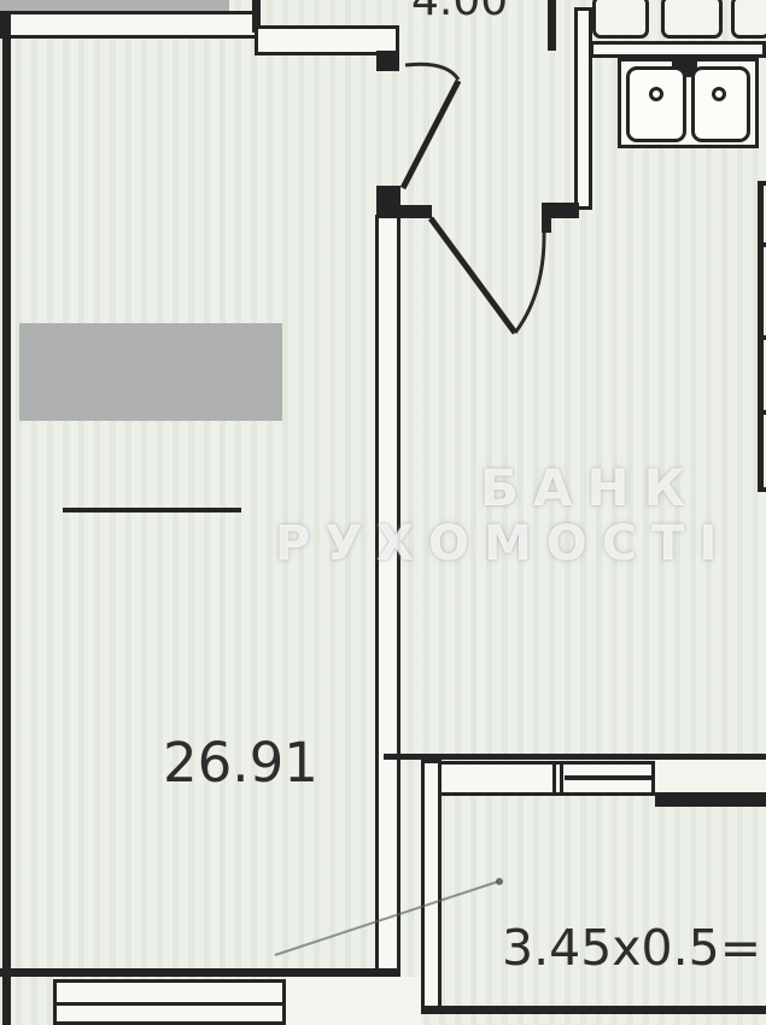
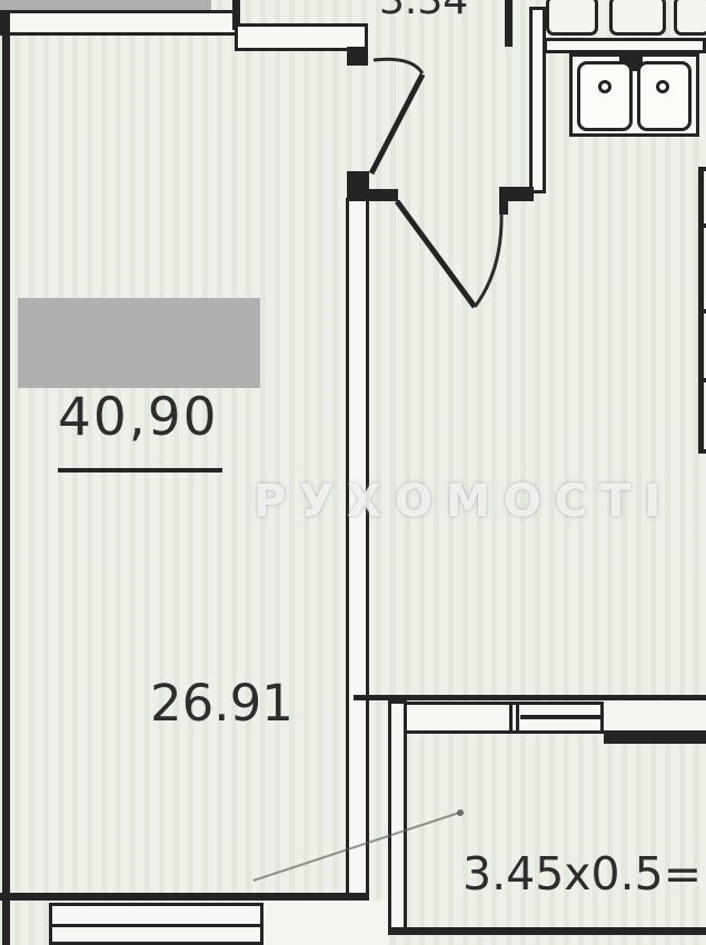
- БАНК
  РУХОМОСТІ
- 4.00
+ 3.34
+ 40,90
  26.91
  3.45x0.5=
